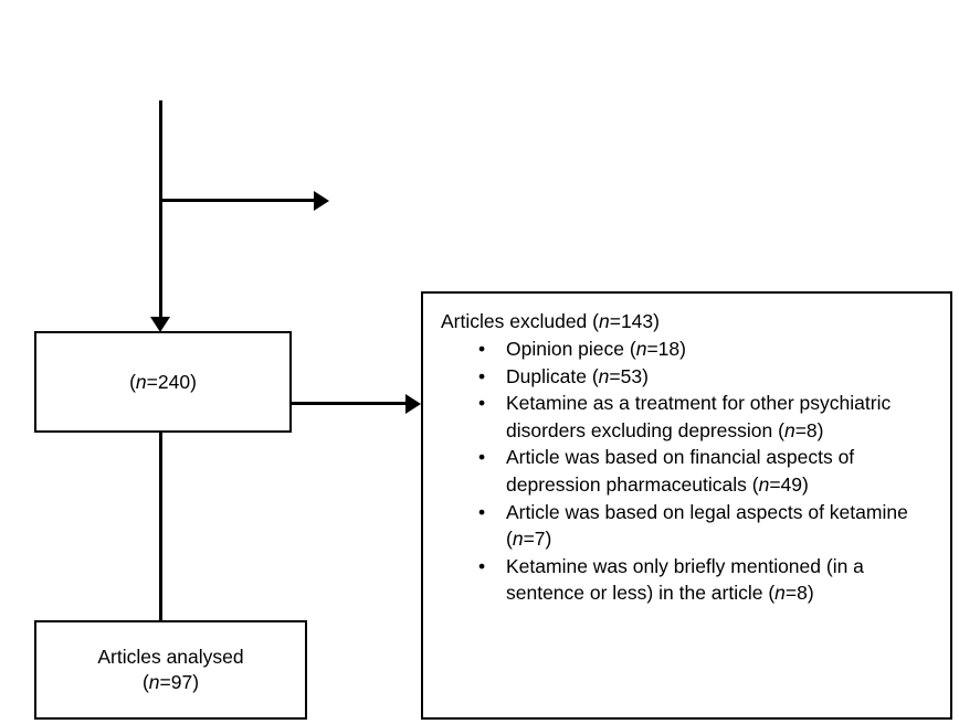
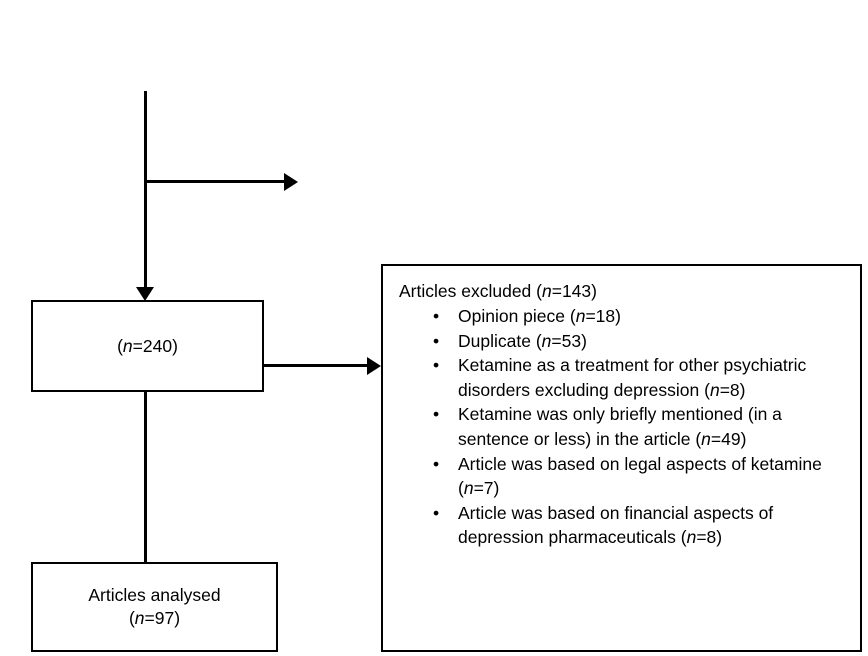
  (n=240)
  Articles excluded (n=143)
  •
  Opinion piece (n=18)
  •
  Duplicate (n=53)
  •
  Ketamine as a treatment for other psychiatric disorders excluding depression (n=8)
  •
- Article was based on financial aspects of depression pharmaceuticals (n=49)
+ Ketamine was only briefly mentioned (in a sentence or less) in the article (n=49)
  •
  Article was based on legal aspects of ketamine (n=7)
  •
- Ketamine was only briefly mentioned (in a sentence or less) in the article (n=8)
+ Article was based on financial aspects of depression pharmaceuticals (n=8)
  Articles analysed
  (n=97)
